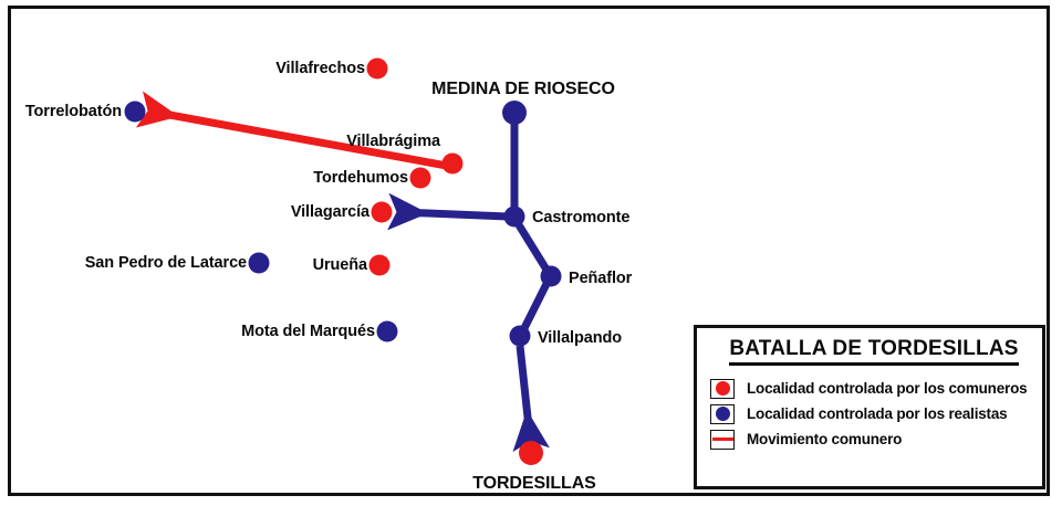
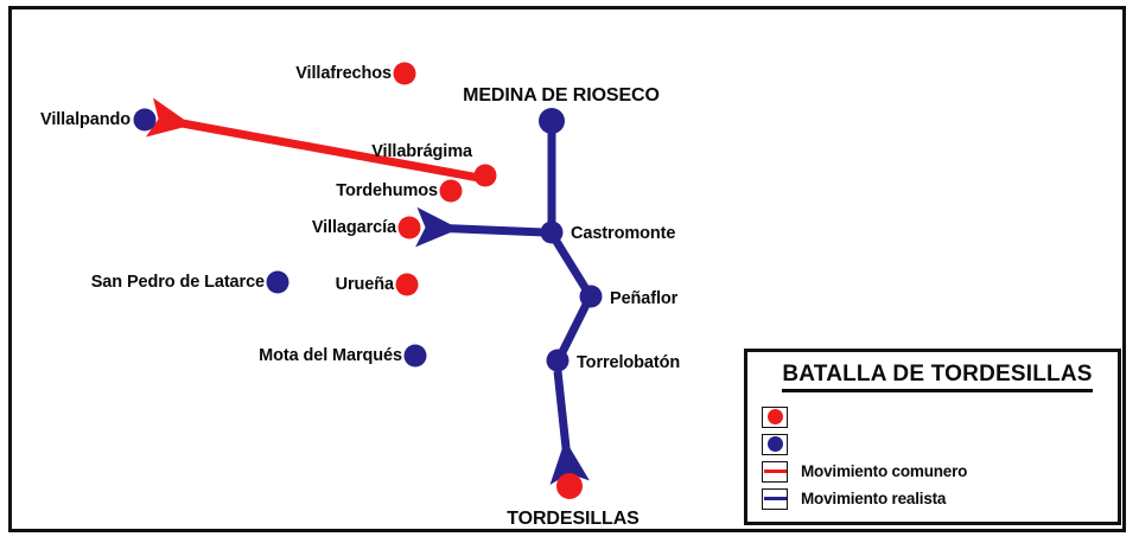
  Villafrechos
- Torrelobatón
+ Villalpando
  MEDINA DE RIOSECO
  Villabrágima
  Tordehumos
  Villagarcía
  Castromonte
  San Pedro de Latarce
  Urueña
  Peñaflor
  Mota del Marqués
- Villalpando
+ Torrelobatón
  TORDESILLAS
  BATALLA DE TORDESILLAS
- Localidad controlada por los comuneros
- Localidad controlada por los realistas
  Movimiento comunero
+ Movimiento realista
